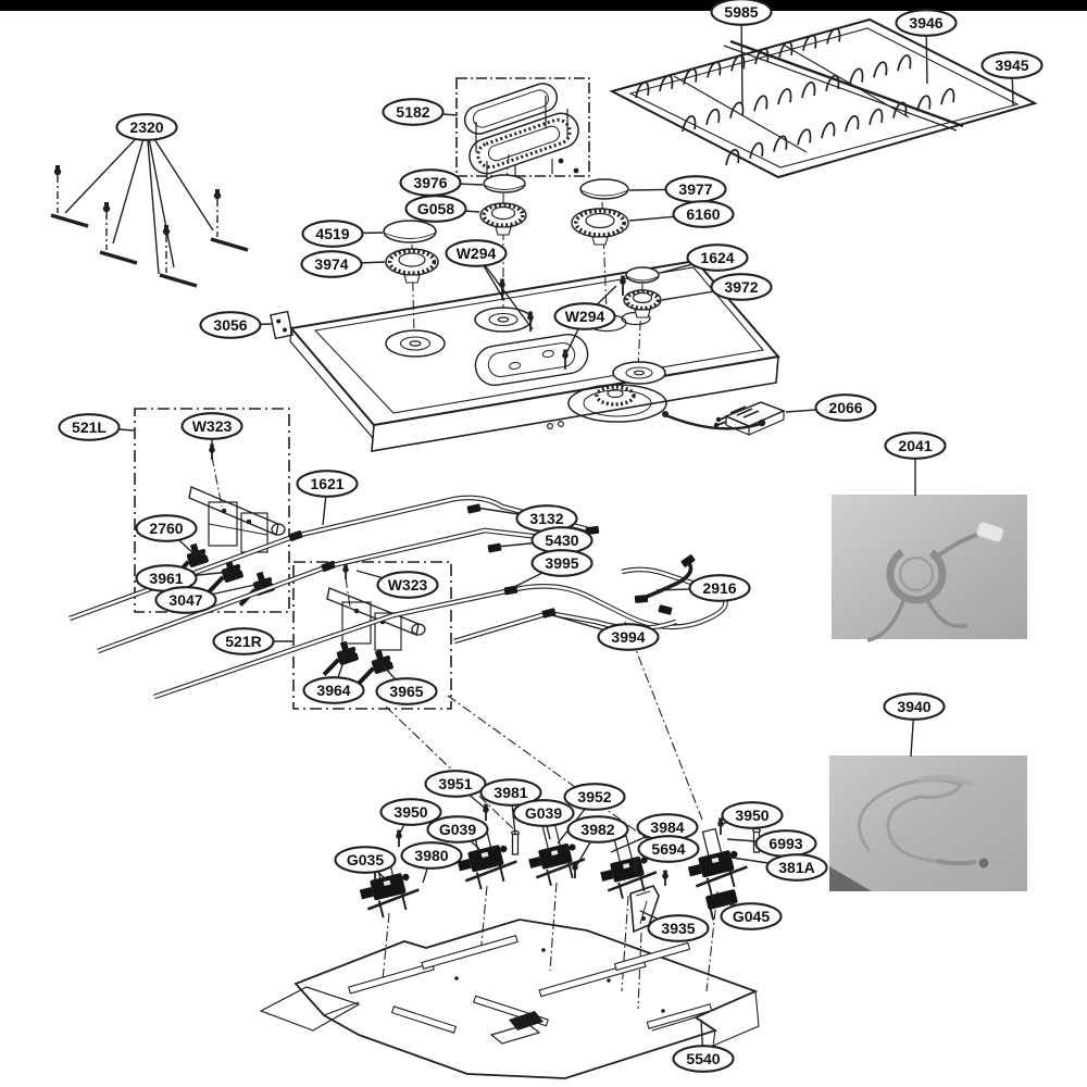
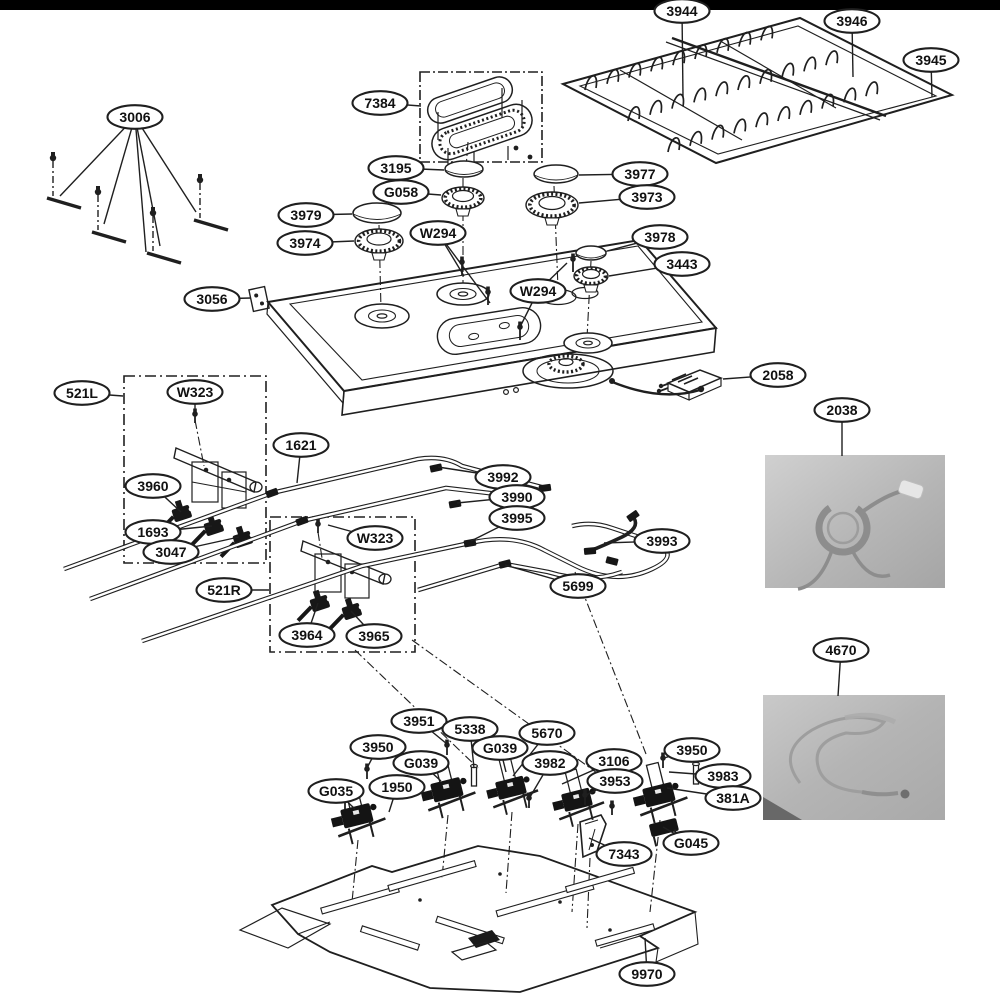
- 5985
+ 3944
  3946
  3945
- 2320
+ 3006
- 5182
+ 7384
- 3976
+ 3195
  G058
- 4519
+ 3979
  3974
  W294
  3977
- 6160
+ 3973
- 1624
+ 3978
- 3972
+ 3443
  W294
  3056
- 2066
+ 2058
- 2041
+ 2038
  521L
  W323
  1621
- 2760
+ 3960
- 3961
+ 1693
  3047
- 3132
+ 3992
- 5430
+ 3990
  3995
- 2916
+ 3993
- 3994
+ 5699
  W323
  521R
  3964
  3965
- 3940
+ 4670
  3951
- 3981
+ 5338
  3950
  G039
  G039
- 3952
+ 5670
  3982
- 3984
+ 3106
- 5694
+ 3953
  3950
- 6993
+ 3983
  381A
  G035
- 3980
+ 1950
  G045
- 3935
+ 7343
- 5540
+ 9970
